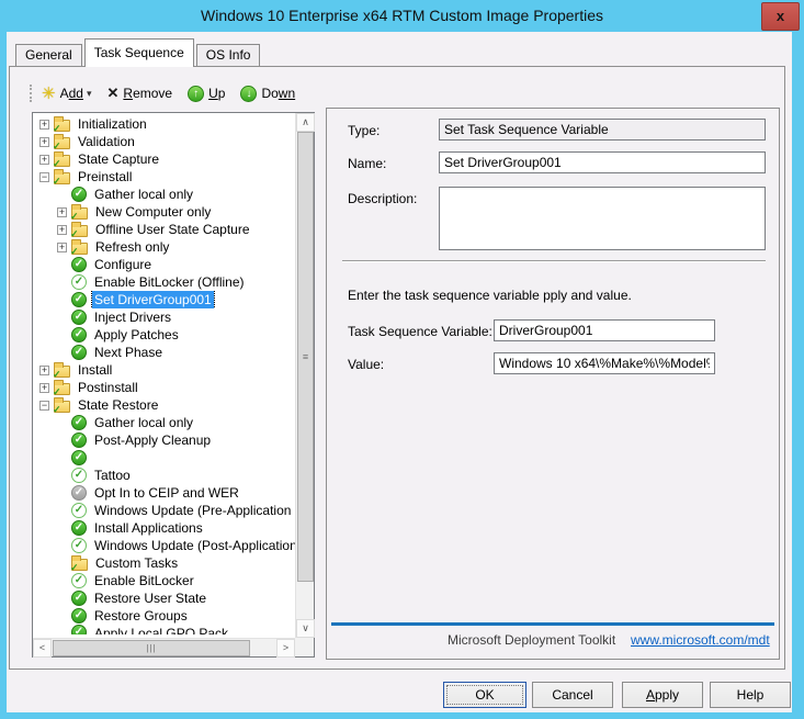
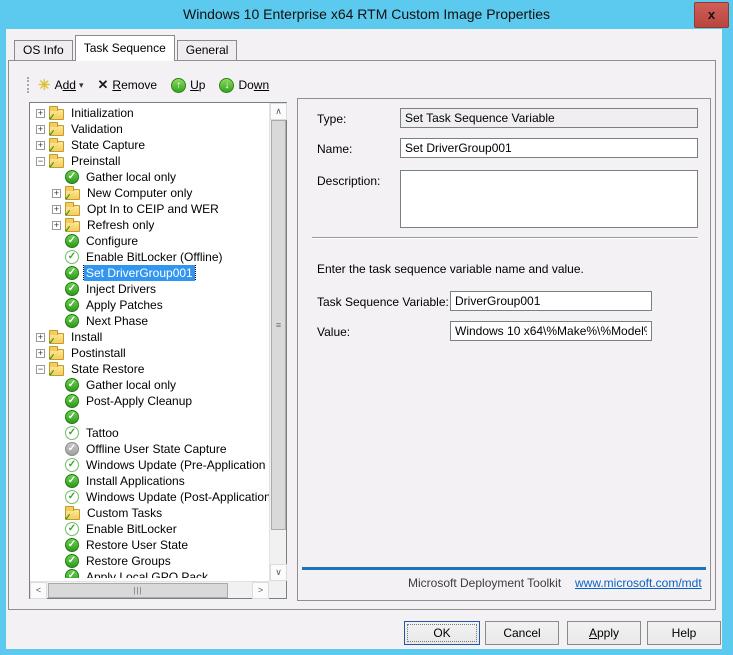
  Windows 10 Enterprise x64 RTM Custom Image Properties
  x
- General
+ OS Info
  Task Sequence
- OS Info
+ General
  ✳
  Add
  ▾
  ✕
  Remove
  ↑
  Up
  ↓
  Down
  +
  Initialization
  +
  Validation
  +
  State Capture
  −
  Preinstall
  ✓
  Gather local only
  +
  New Computer only
  +
- Offline User State Capture
+ Opt In to CEIP and WER
  +
  Refresh only
  ✓
  Configure
  ✓
  Enable BitLocker (Offline)
  ✓
  Set DriverGroup001
  ✓
  Inject Drivers
  ✓
  Apply Patches
  ✓
  Next Phase
  +
  Install
  +
  Postinstall
  −
  State Restore
  ✓
  Gather local only
  ✓
  Post-Apply Cleanup
  ✓
  ✓
  Tattoo
  ✓
- Opt In to CEIP and WER
+ Offline User State Capture
  ✓
  Windows Update (Pre-Application
  ✓
  Install Applications
  ✓
  Windows Update (Post-Application
  Custom Tasks
  ✓
  Enable BitLocker
  ✓
  Restore User State
  ✓
  Restore Groups
  ✓
  Apply Local GPO Pack
  ∧
  ≡
  ∨
  <
  |||
  >
  Type:
  Set Task Sequence Variable
  Name:
  Set DriverGroup001
  Description:
- Enter the task sequence variable pply and value.
+ Enter the task sequence variable name and value.
  Task Sequence Variable:
  DriverGroup001
  Value:
  Windows 10 x64\%Make%\%Model
  Microsoft Deployment Toolkit
  www.microsoft.com/mdt
  OK
  Cancel
  Apply
  Help
